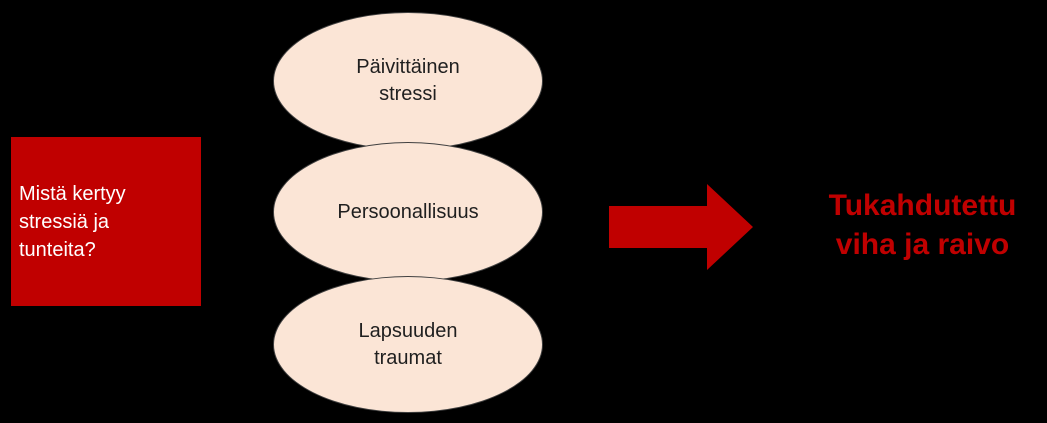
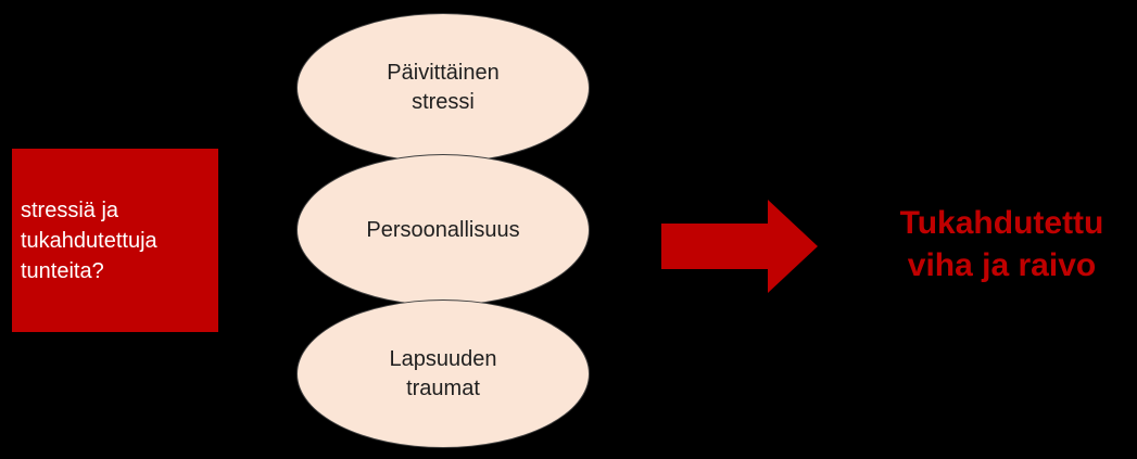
- Mistä kertyy
  stressiä ja
+ tukahdutettuja
  tunteita?
  Päivittäinen
  stressi
  Persoonallisuus
  Lapsuuden
  traumat
  Tukahdutettu
  viha ja raivo
